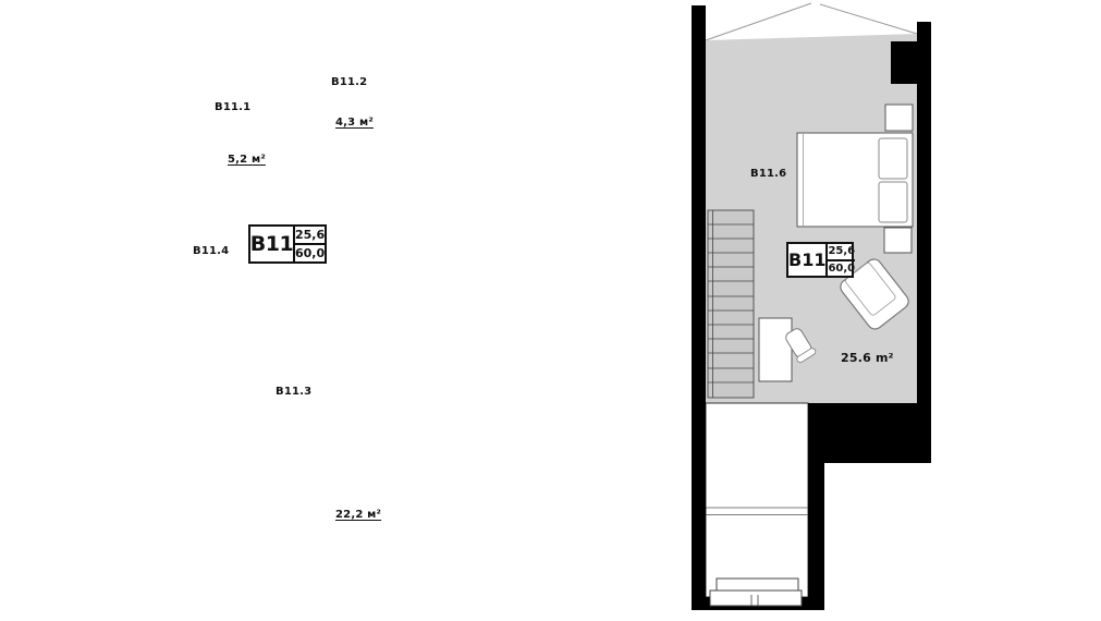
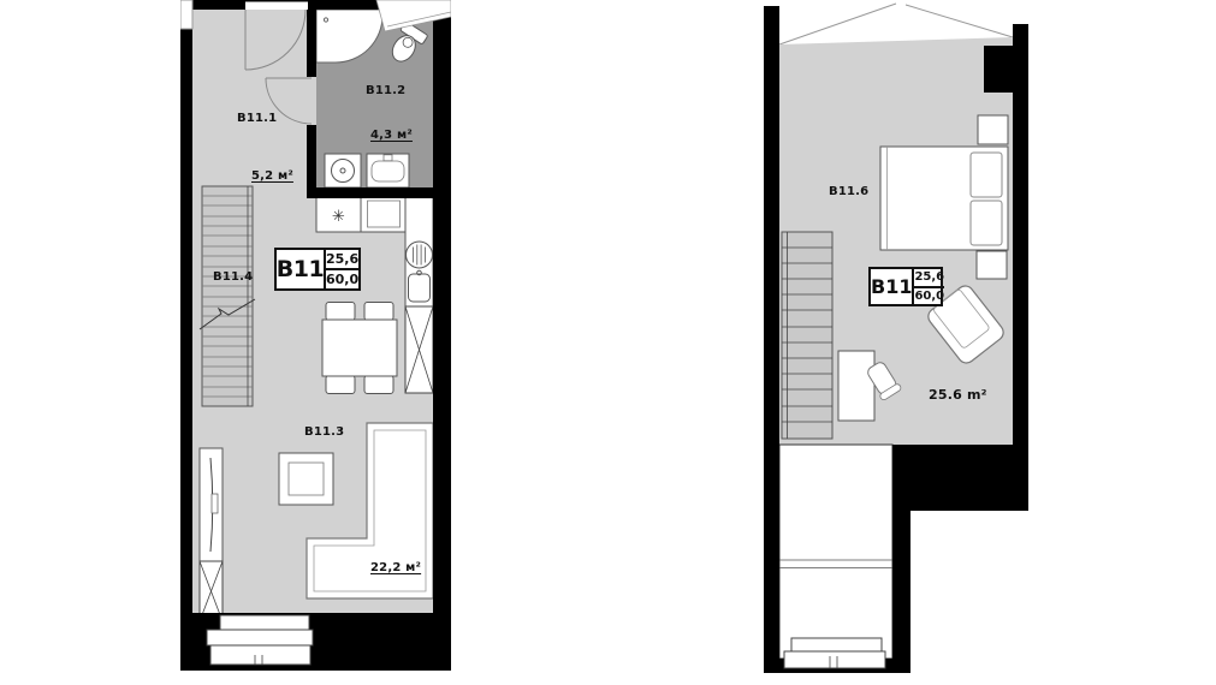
+ ✳
  B11.1
  5,2 м²
  B11.2
  4,3 м²
  B11.4
  B11.3
  22,2 м²
  B11.6
  25.6 m²
  B11
  25,6
  60,0
  B11
  25,6
  60,0
